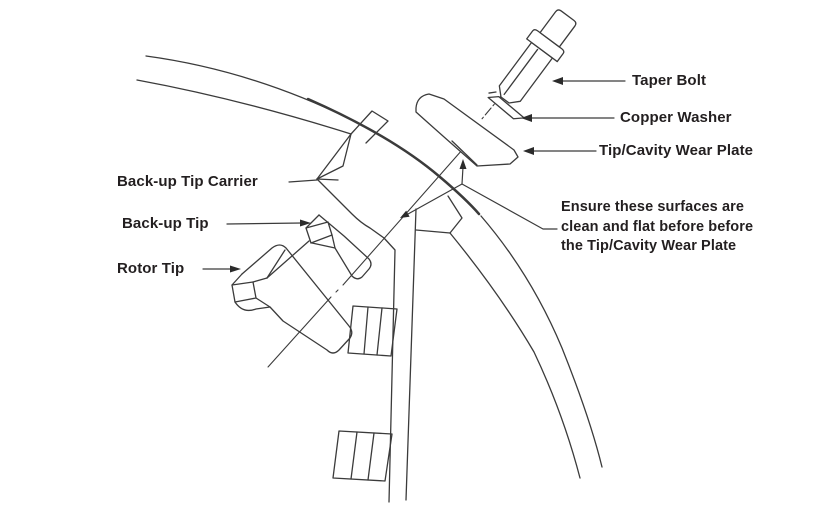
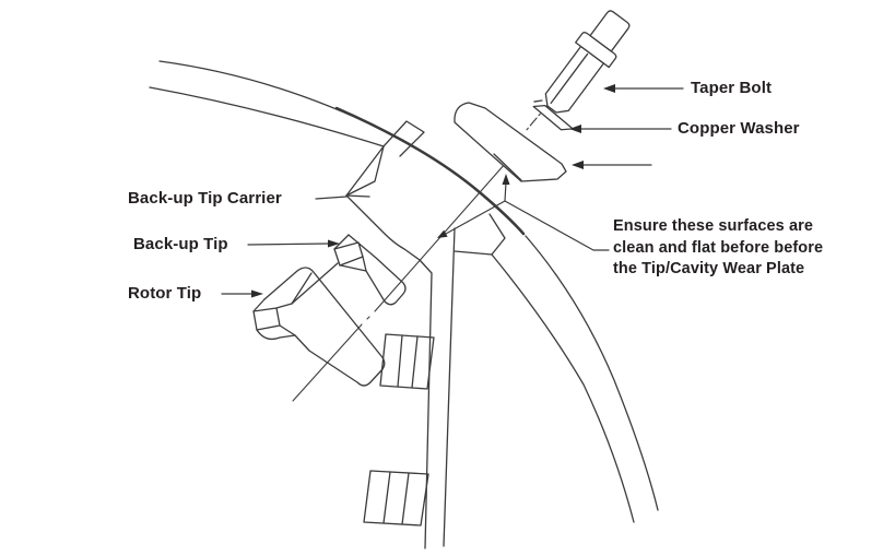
  Taper Bolt
  Copper Washer
- Tip/Cavity Wear Plate
  Back-up Tip Carrier
  Back-up Tip
  Rotor Tip
  Ensure these surfaces are
  clean and flat before before
  the Tip/Cavity Wear Plate
